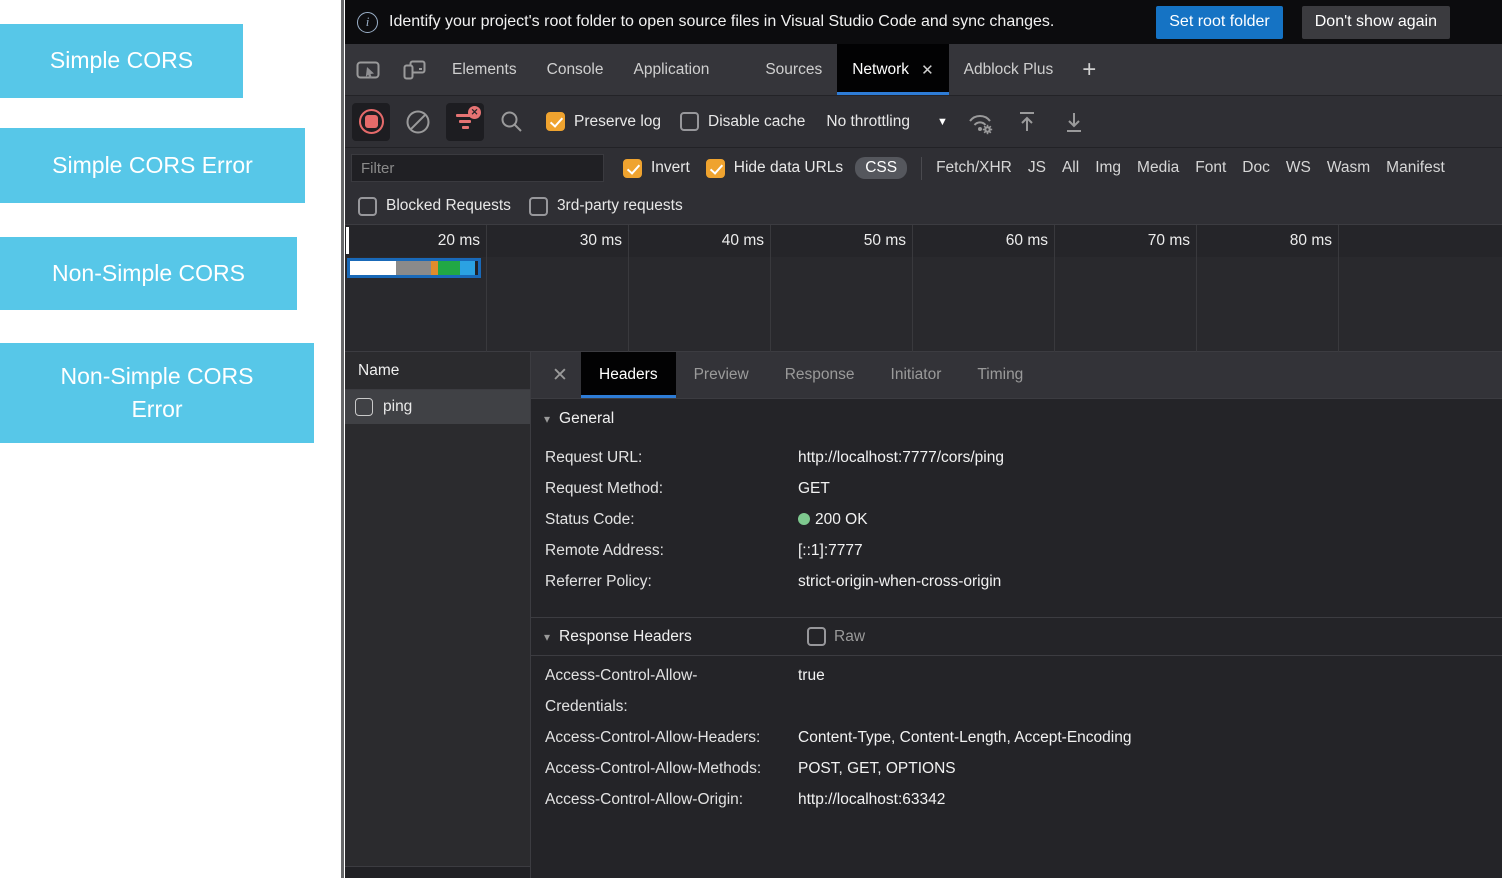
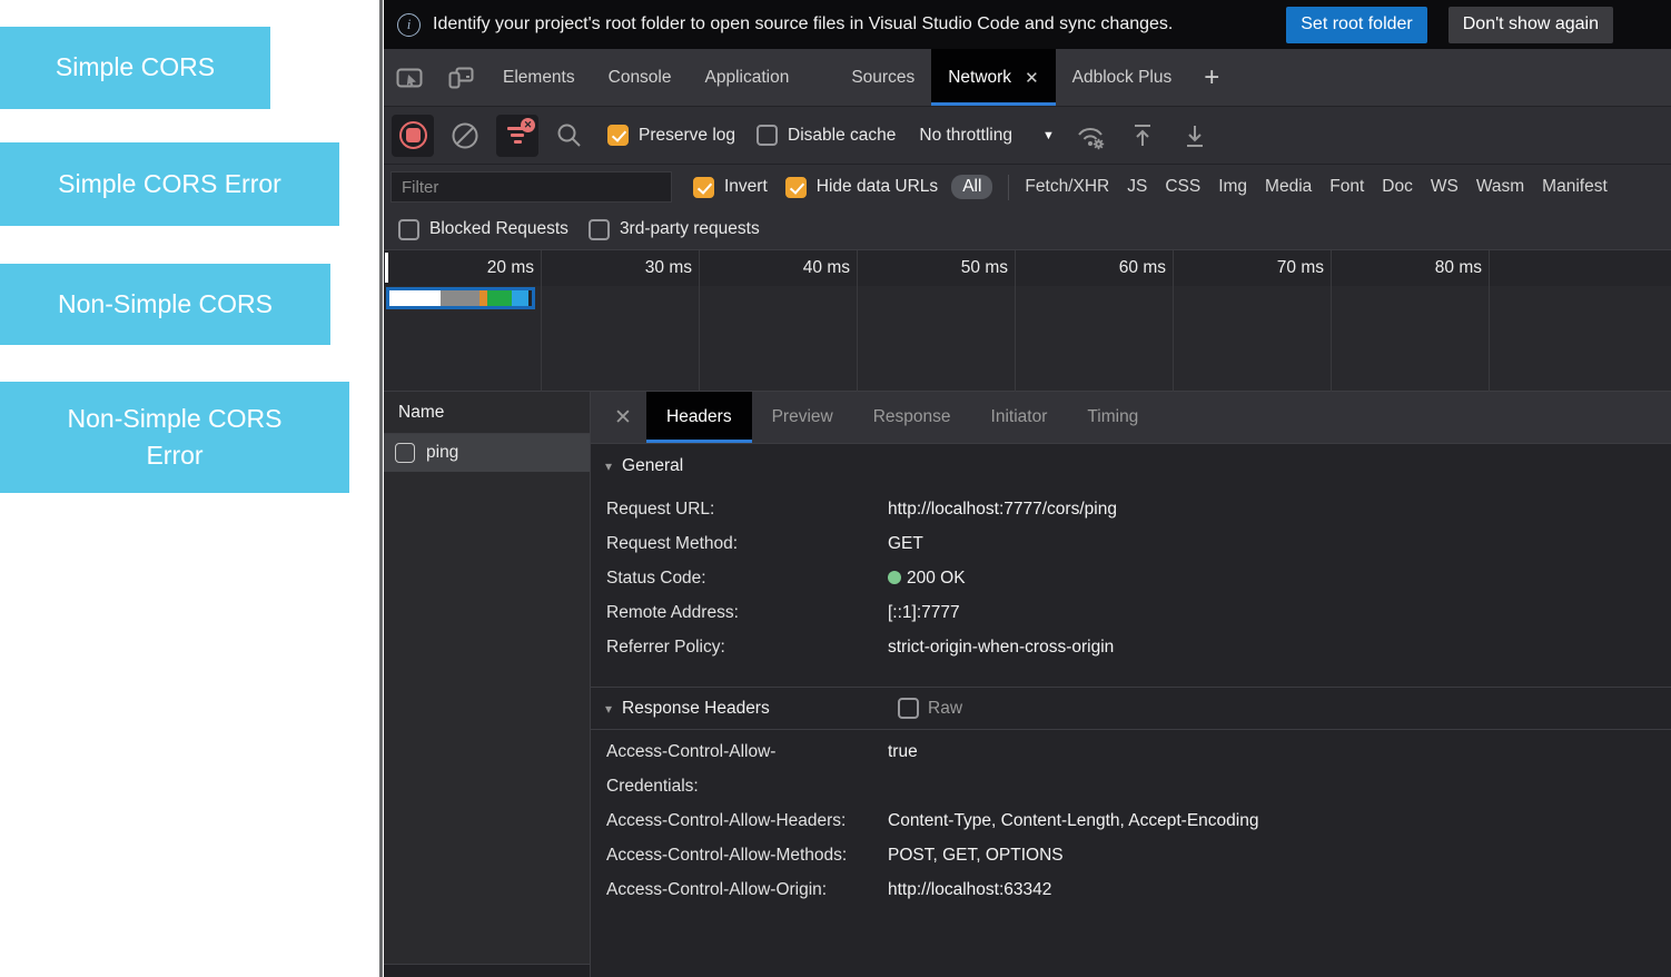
  Simple CORS
  Simple CORS Error
  Non-Simple CORS
  Non-Simple CORS Error
  i
  Identify your project's root folder to open source files in Visual Studio Code and sync changes.
  Set root folder
  Don't show again
  Elements
  Console
  Application
  Sources
  Network
  ✕
  Adblock Plus
  +
  ✕
  Preserve log
  Disable cache
  No throttling
  ▼
  Filter
  Invert
  Hide data URLs
- CSS
+ All
  Fetch/XHR
  JS
- All
+ CSS
  Img
  Media
  Font
  Doc
  WS
  Wasm
  Manifest
  Blocked Requests
  3rd-party requests
  20 ms
  30 ms
  40 ms
  50 ms
  60 ms
  70 ms
  80 ms
  Name
  ping
  ✕
  Headers
  Preview
  Response
  Initiator
  Timing
  ▾
  General
  Request URL:
  http://localhost:7777/cors/ping
  Request Method:
  GET
  Status Code:
  200 OK
  Remote Address:
  [::1]:7777
  Referrer Policy:
  strict-origin-when-cross-origin
  ▾
  Response Headers
  Raw
  Access-Control-Allow-Credentials:
  true
  Access-Control-Allow-Headers:
  Content-Type, Content-Length, Accept-Encoding
  Access-Control-Allow-Methods:
  POST, GET, OPTIONS
  Access-Control-Allow-Origin:
  http://localhost:63342
